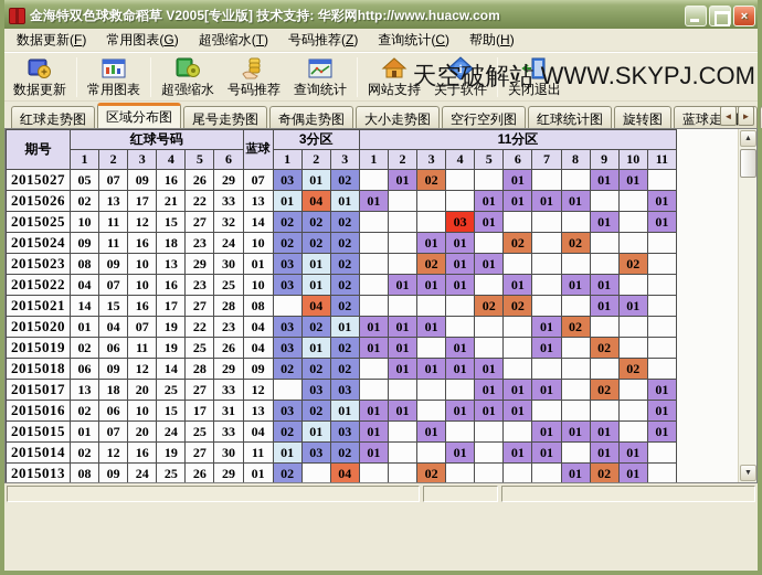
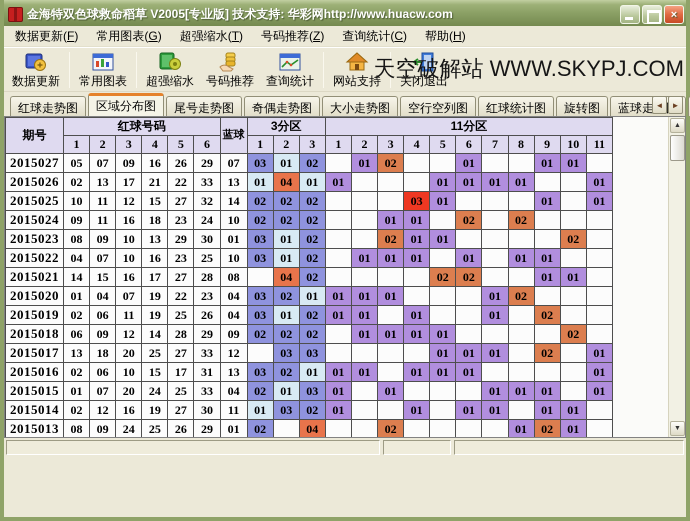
  金海特双色球救命稻草 V2005[专业版] 技术支持: 华彩网http://www.huacw.com
  ×
  数据更新(F)
  常用图表(G)
  超强缩水(T)
  号码推荐(Z)
  查询统计(C)
  帮助(H)
  数据更新
  常用图表
  超强缩水
  号码推荐
  查询统计
  网站支持
- i
- 关于软件
  关闭退出
  天空破解站 WWW.SKYPJ.COM
  红球走势图
  区域分布图
  尾号走势图
  奇偶走势图
  大小走势图
  空行空列图
  红球统计图
  旋转图
  ◄
  ►
  期号	红球号码	蓝球	3分区	11分区
  1	2	3	4	5	6	1	2	3	1	2	3	4	5	6	7	8	9	10	11
  2015027	05	07	09	16	26	29	07	03	01	02		01	02			01			01	01
  2015026	02	13	17	21	22	33	13	01	04	01	01				01	01	01	01			01
  2015025	10	11	12	15	27	32	14	02	02	02				03	01				01		01
  2015024	09	11	16	18	23	24	10	02	02	02			01	01		02		02
  2015023	08	09	10	13	29	30	01	03	01	02			02	01	01					02
  2015022	04	07	10	16	23	25	10	03	01	02		01	01	01		01		01	01
  2015021	14	15	16	17	27	28	08		04	02					02	02			01	01
  2015020	01	04	07	19	22	23	04	03	02	01	01	01	01				01	02
  2015019	02	06	11	19	25	26	04	03	01	02	01	01		01			01		02
  2015018	06	09	12	14	28	29	09	02	02	02		01	01	01	01					02
  2015017	13	18	20	25	27	33	12		03	03					01	01	01		02		01
  2015016	02	06	10	15	17	31	13	03	02	01	01	01		01	01	01					01
  2015015	01	07	20	24	25	33	04	02	01	03	01		01				01	01	01		01
  2015014	02	12	16	19	27	30	11	01	03	02	01			01		01	01		01	01
  2015013	08	09	24	25	26	29	01	02		04			02					01	02	01
